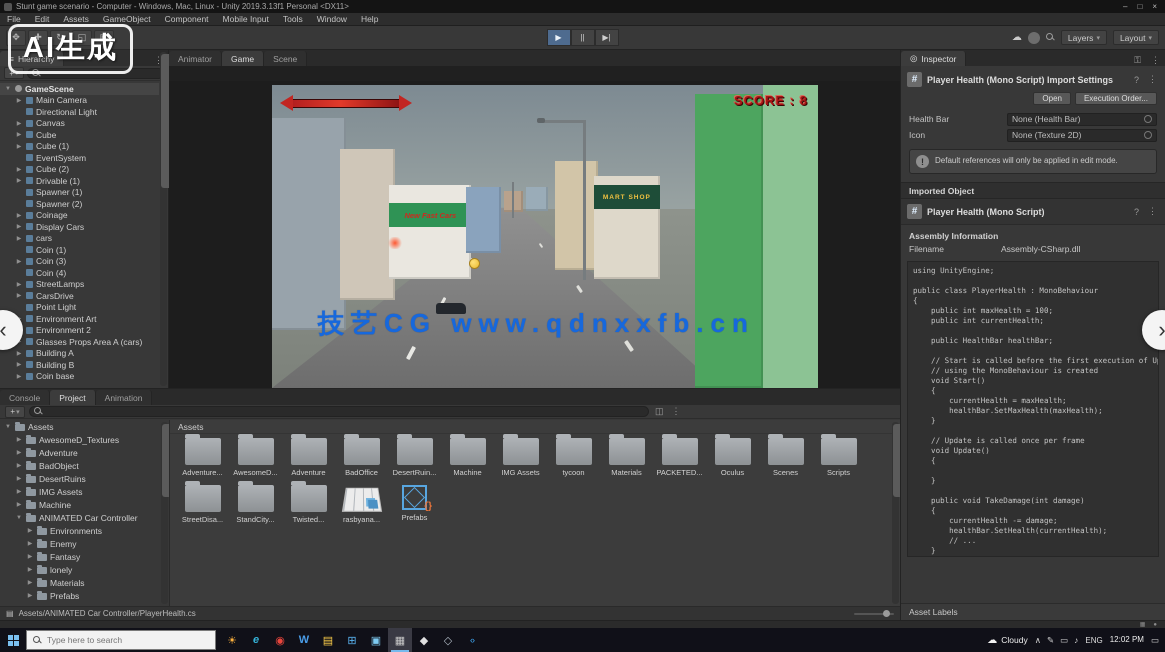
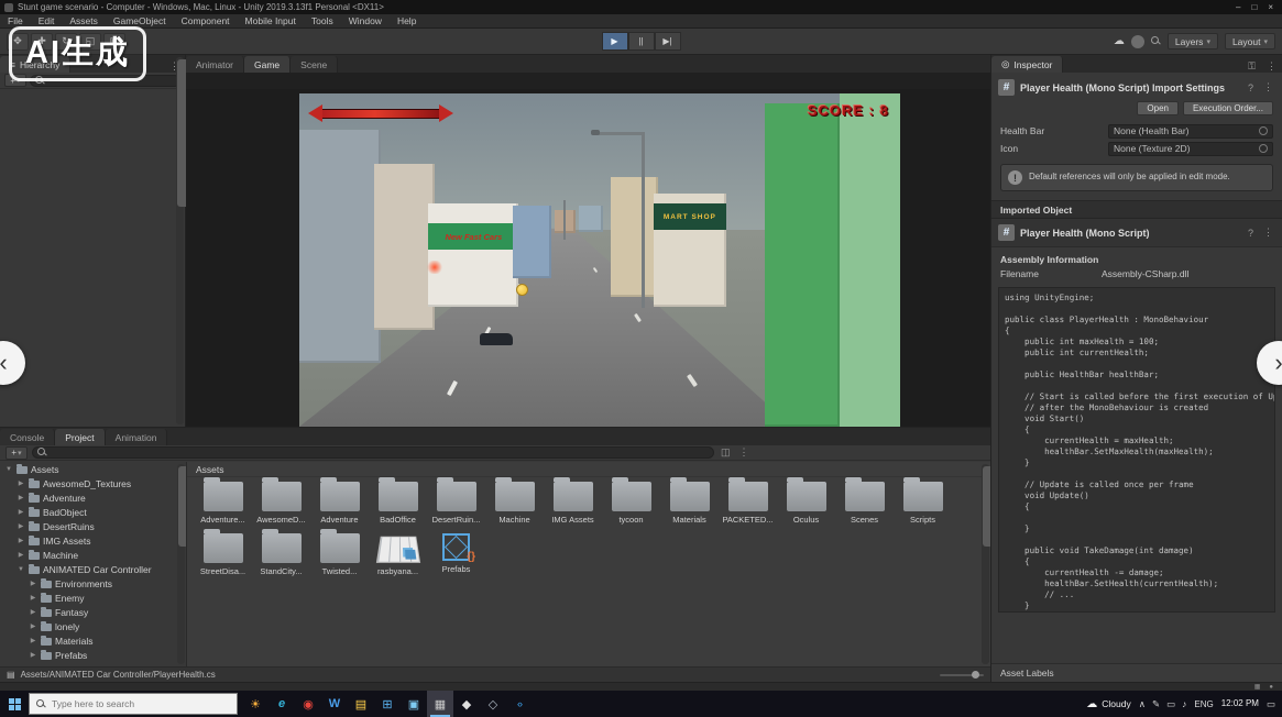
  Stunt game scenario - Computer - Windows, Mac, Linux - Unity 2019.3.13f1 Personal <DX11>
  –
  □
  ×
  File
  Edit
  Assets
  GameObject
  Component
  Mobile Input
  Tools
  Window
  Help
  ✥
  ✚
  ↻
  ◱
  ▣
  ▶
  ||
  ▶|
  ☁
  Layers
  Layout
  ≡
  Hierarchy
  ⋮
  +
- GameScene
- Main Camera
- Directional Light
- Canvas
- Cube
- Cube (1)
- EventSystem
- Cube (2)
- Drivable (1)
- Spawner (1)
- Spawner (2)
- Coinage
- Display Cars
- cars
- Coin (1)
- Coin (3)
- Coin (4)
- StreetLamps
- CarsDrive
- Point Light
- Environment Art
- Environment 2
- Glasses Props Area A (cars)
- Building A
- Building B
- Coin base
  Animator
  Game
  Scene
  New Fast Cars
  SCORE : 8
  ◎
  Inspector
  ⚿
  ⋮
  #
  Player Health (Mono Script) Import Settings
  ?
  ⋮
  Open
  Execution Order...
  Health Bar
  None (Health Bar)
  Icon
  None (Texture 2D)
  !
  Default references will only be applied in edit mode.
  Imported Object
  #
  Player Health (Mono Script)
  ?
  ⋮
  Assembly Information
  Filename
  Assembly-CSharp.dll
  using UnityEngine;
  public class PlayerHealth : MonoBehaviour
  {
  public int maxHealth = 100;
  public int currentHealth;
  public HealthBar healthBar;
  // Start is called before the first execution of U
- // using the MonoBehaviour is created
+ // after the MonoBehaviour is created
  void Start()
  {
  currentHealth = maxHealth;
  healthBar.SetMaxHealth(maxHealth);
  }
  // Update is called once per frame
  void Update()
  {
  }
  public void TakeDamage(int damage)
  {
  currentHealth -= damage;
  healthBar.SetHealth(currentHealth);
  // ...
  }
  Asset Labels
  Console
  Project
  Animation
  +
  ◫
  ⋮
  Assets
  AwesomeD_Textures
  Adventure
  BadObject
  DesertRuins
  IMG Assets
  Machine
  ANIMATED Car Controller
  Environments
  Enemy
  Fantasy
  lonely
  Materials
  Prefabs
  Assets
  Adventure...
  AwesomeD...
  Adventure
  BadOffice
  DesertRuin...
  Machine
  IMG Assets
  tycoon
  Materials
  PACKETED...
  Oculus
  Scenes
  Scripts
  StreetDisa...
  StandCity...
  Twisted...
  rasbyana...
  Prefabs
  ▤
  Assets/ANIMATED Car Controller/PlayerHealth.cs
  Type here to search
  ☀
  e
  ◉
  W
  ▤
  ⊞
  ▣
  ▦
  ◆
  ◇
  ‹›
  ☁
  Cloudy
  ∧
  ✎
  ▭
  ♪
  ENG
  12:02 PM
  ▭
  ‹
  ›
  AI生成
- 技艺CG www.qdnxxfb.cn
